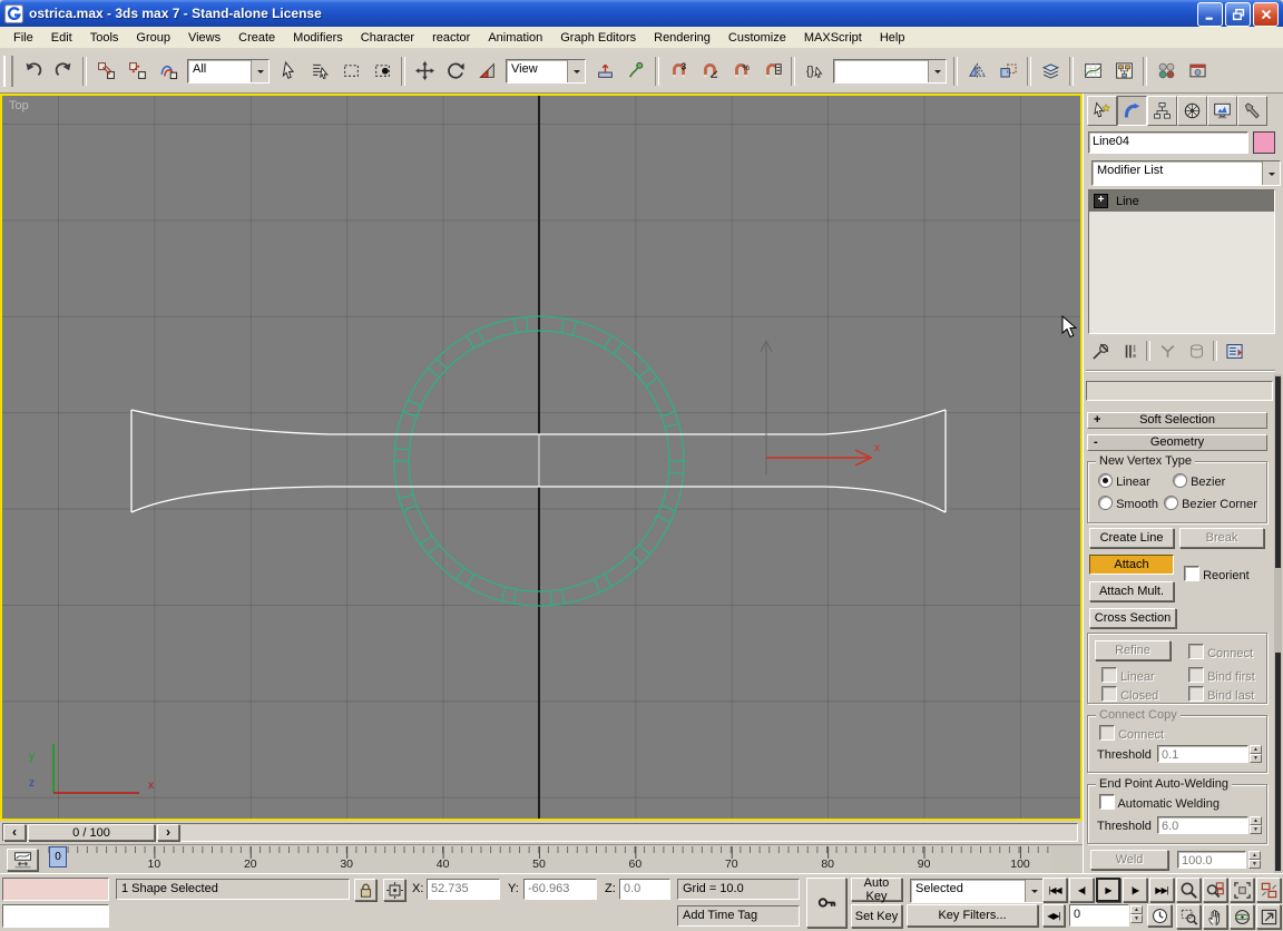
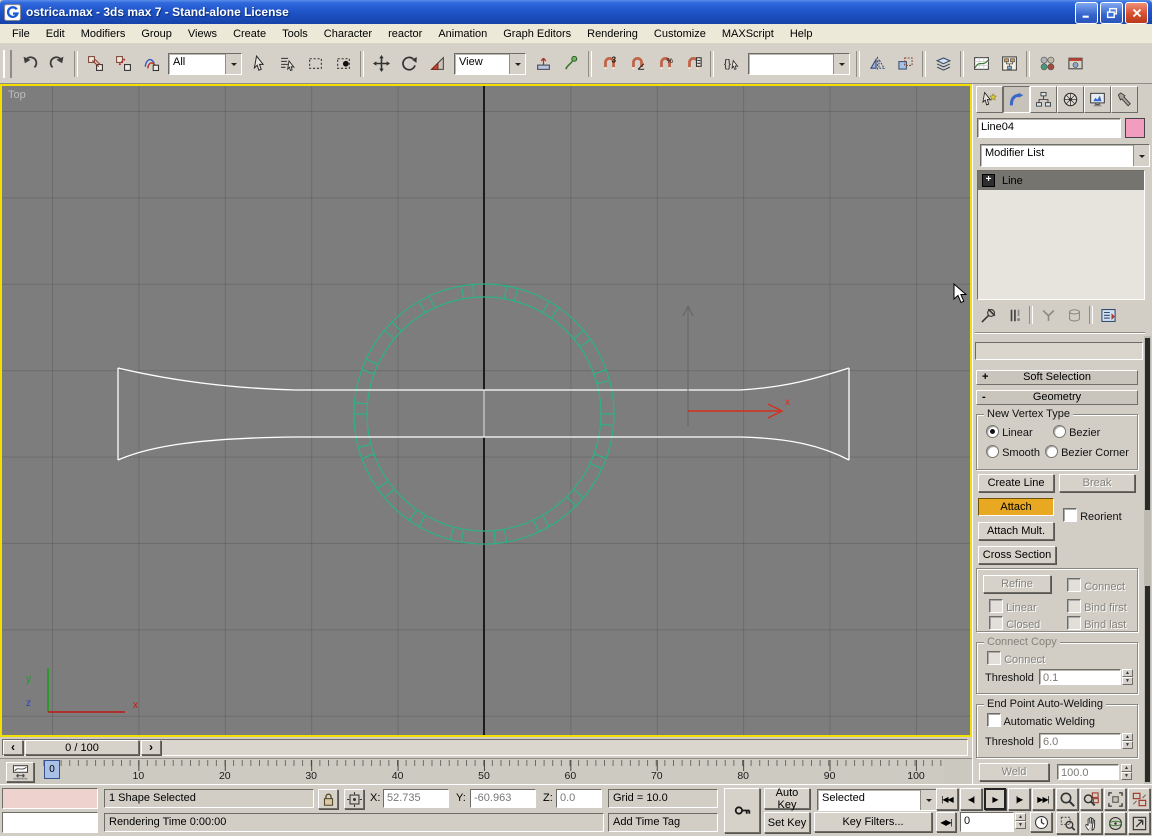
  ostrica.max - 3ds max 7 - Stand-alone License
  File
  Edit
- Tools
+ Modifiers
  Group
  Views
  Create
- Modifiers
+ Tools
  Character
  reactor
  Animation
  Graph Editors
  Rendering
  Customize
  MAXScript
  Help
  All
  View
  3
  %
  {}
  x
  y
  z
  x
  Top
  Line04
  Modifier List
  +
  Line
  +
  Soft Selection
  -
  Geometry
  New Vertex Type
  Linear
  Bezier
  Smooth
  Bezier Corner
  Create Line
  Break
  Attach
  Reorient
  Attach Mult.
  Cross Section
  Refine
  Connect
  Linear
  Bind first
  Closed
  Bind last
  Connect Copy
  Connect
  Threshold
  0.1
  End Point Auto-Welding
  Automatic Welding
  Threshold
  6.0
  Weld
  100.0
  ‹
  0 / 100
  ›
  10
  20
  30
  40
  50
  60
  70
  80
  90
  100
  0
  1 Shape Selected
+ Rendering Time 0:00:00
  X:
  52.735
  Y:
  -60.963
  Z:
  0.0
  Grid = 10.0
  Add Time Tag
  Auto Key
  Set Key
  Selected
  Key Filters...
  |◀◀
  ◀|
  ▶
  |▶
  ▶▶|
  ◀▶|
  0
